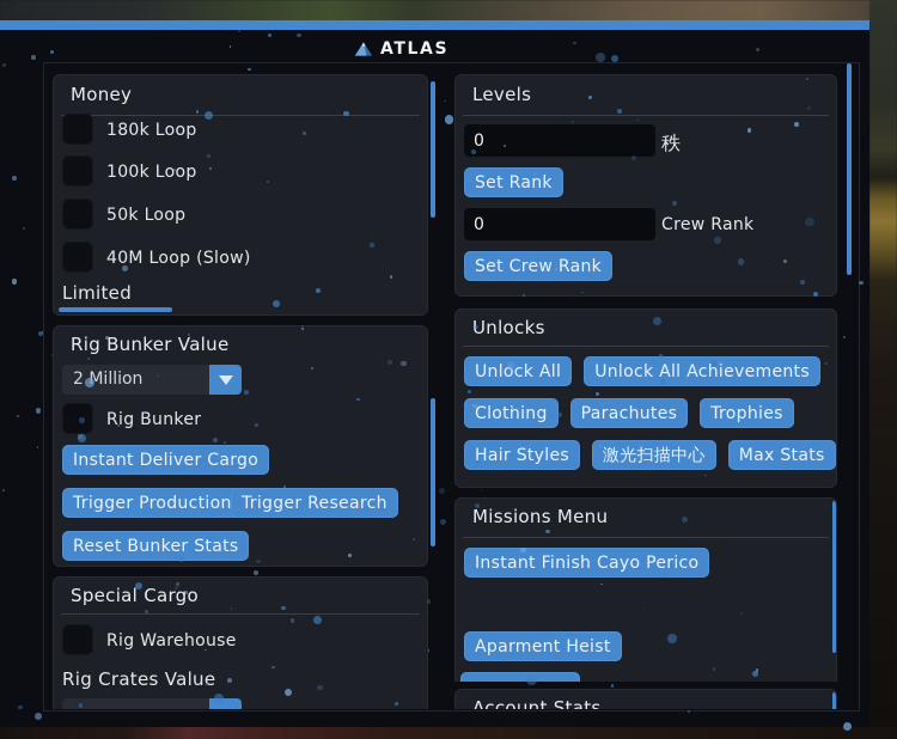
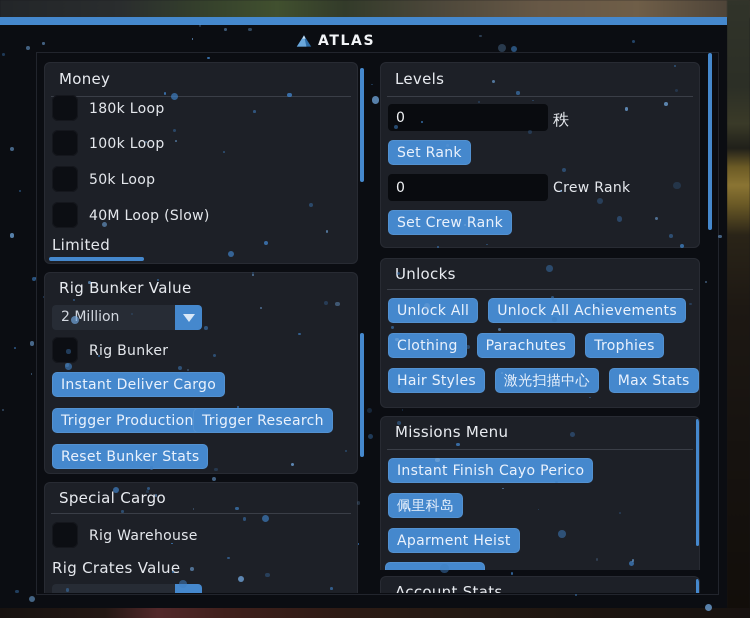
  ATLAS
  Money
  180k Loop
  100k Loop
  50k Loop
  40M Loop (Slow)
  Limited
  Rig Bunker Value
  2 Million
  Rig Bunker
  Instant Deliver Cargo
  Trigger Production
  Trigger Research
  Reset Bunker Stats
  Special Cargo
  Rig Warehouse
  Rig Crates Value
  Levels
  0
  秩
  Set Rank
  0
  Crew Rank
  Set Crew Rank
  Unlocks
  Unlock All
  Unlock All Achievements
  Clothing
  Parachutes
  Trophies
  Hair Styles
  激光扫描中心
  Max Stats
  Missions Menu
  Instant Finish Cayo Perico
+ 佩里科岛
  Aparment Heist
  Account Stats
